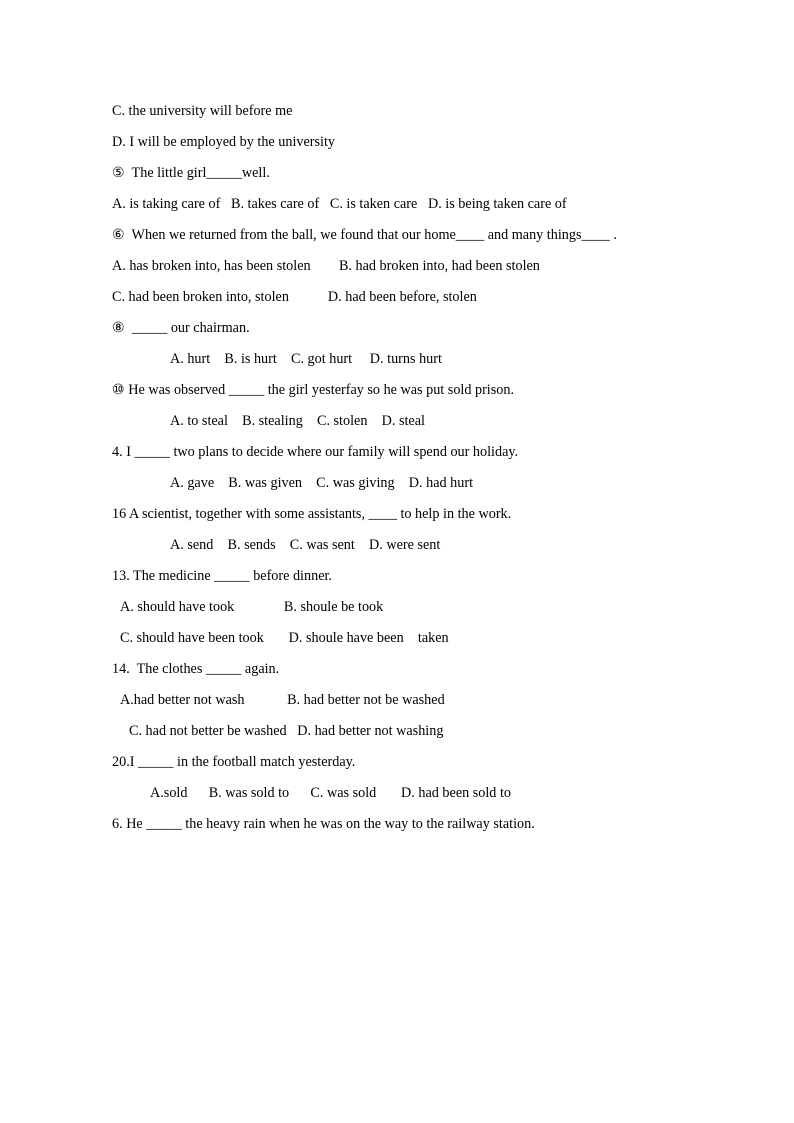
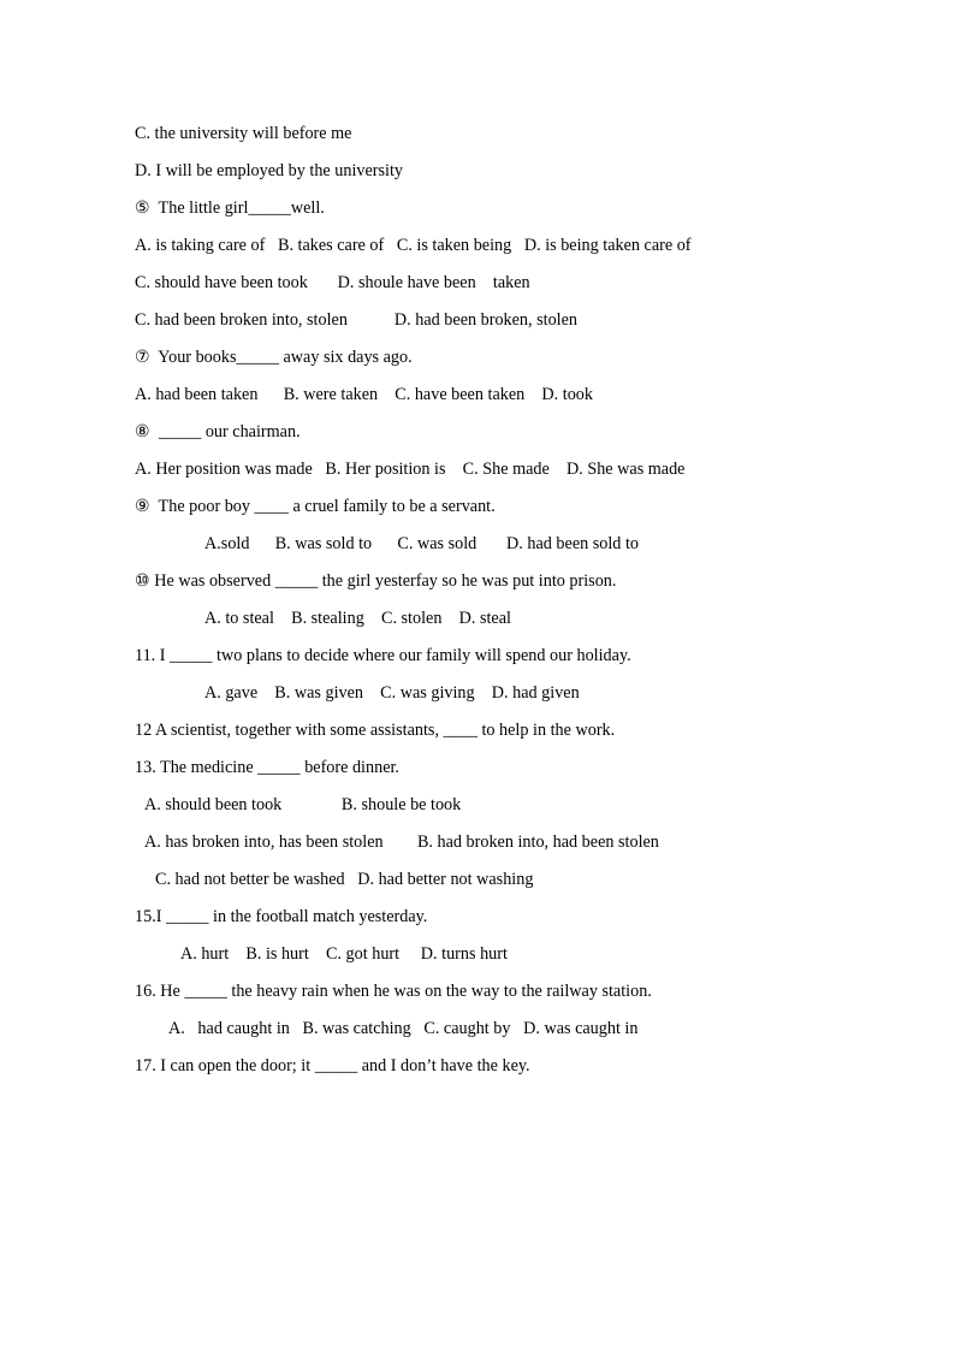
  C. the university will before me
  D. I will be employed by the university
  ⑤ The little girl_____well.
- A. is taking care of B. takes care of C. is taken care D. is being taken care of
+ A. is taking care of B. takes care of C. is taken being D. is being taken care of
- ⑥ When we returned from the ball, we found that our home____ and many things____ .
- A. has broken into, has been stolen B. had broken into, had been stolen
+ C. should have been took D. shoule have been taken
- C. had been broken into, stolen D. had been before, stolen
+ C. had been broken into, stolen D. had been broken, stolen
+ ⑦ Your books_____ away six days ago.
+ A. had been taken B. were taken C. have been taken D. took
  ⑧ _____ our chairman.
+ A. Her position was made B. Her position is C. She made D. She was made
+ ⑨ The poor boy ____ a cruel family to be a servant.
- A. hurt B. is hurt C. got hurt D. turns hurt
+ A.sold B. was sold to C. was sold D. had been sold to
- ⑩ He was observed _____ the girl yesterfay so he was put sold prison.
+ ⑩ He was observed _____ the girl yesterfay so he was put into prison.
  A. to steal B. stealing C. stolen D. steal
- 4. I _____ two plans to decide where our family will spend our holiday.
+ 11. I _____ two plans to decide where our family will spend our holiday.
- A. gave B. was given C. was giving D. had hurt
+ A. gave B. was given C. was giving D. had given
- 16 A scientist, together with some assistants, ____ to help in the work.
+ 12 A scientist, together with some assistants, ____ to help in the work.
- A. send B. sends C. was sent D. were sent
  13. The medicine _____ before dinner.
- A. should have took B. shoule be took
+ A. should been took B. shoule be took
- C. should have been took D. shoule have been taken
+ A. has broken into, has been stolen B. had broken into, had been stolen
- 14. The clothes _____ again.
- A.had better not wash B. had better not be washed
  C. had not better be washed D. had better not washing
- 20.I _____ in the football match yesterday.
+ 15.I _____ in the football match yesterday.
- A.sold B. was sold to C. was sold D. had been sold to
+ A. hurt B. is hurt C. got hurt D. turns hurt
- 6. He _____ the heavy rain when he was on the way to the railway station.
+ 16. He _____ the heavy rain when he was on the way to the railway station.
+ A. had caught in B. was catching C. caught by D. was caught in
+ 17. I can open the door; it _____ and I don’t have the key.
